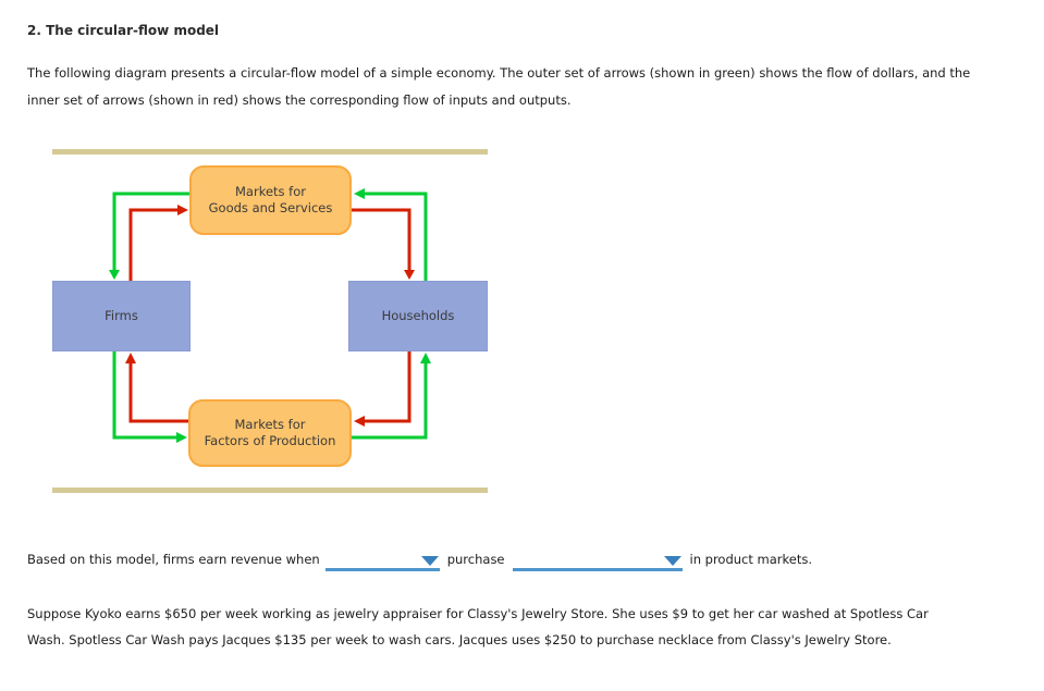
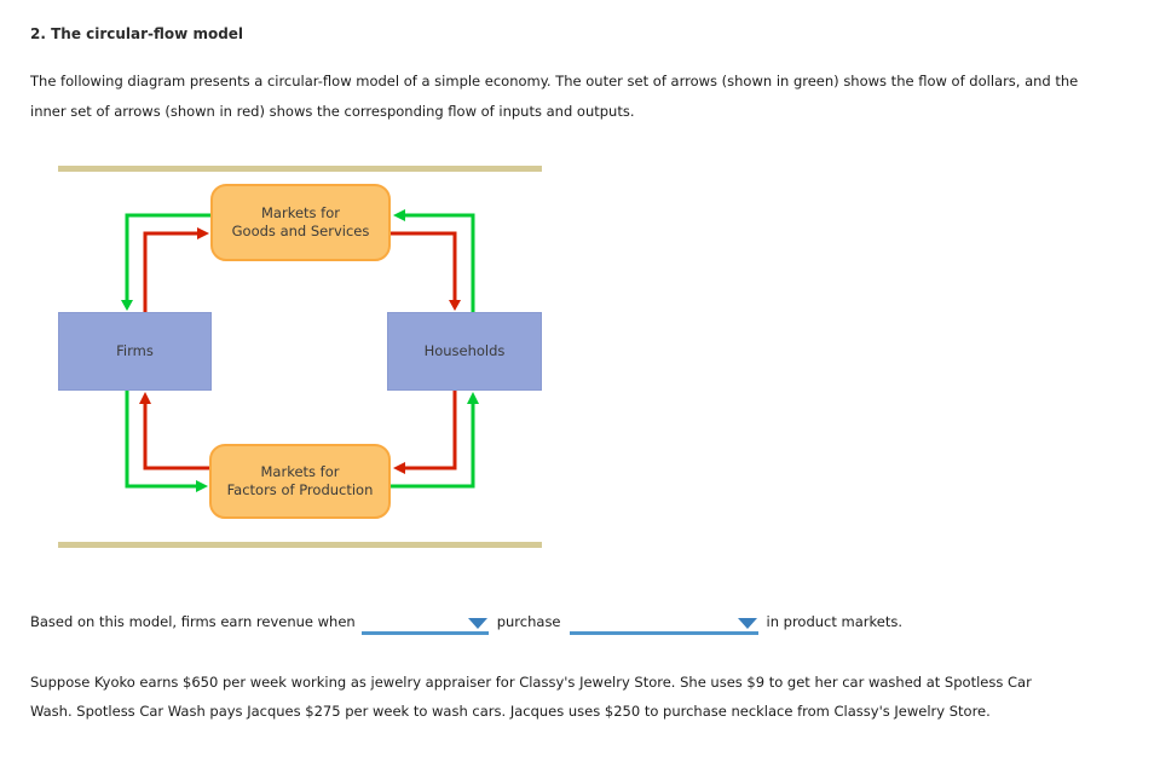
  2. The circular-flow model
  The following diagram presents a circular-flow model of a simple economy. The outer set of arrows (shown in green) shows the flow of dollars, and the
  inner set of arrows (shown in red) shows the corresponding flow of inputs and outputs.
  Markets for
  Goods and Services
  Firms
  Households
  Markets for
  Factors of Production
  Based on this model, firms earn revenue when purchase in product markets.
  Suppose Kyoko earns $650 per week working as jewelry appraiser for Classy's Jewelry Store. She uses $9 to get her car washed at Spotless Car
- Wash. Spotless Car Wash pays Jacques $135 per week to wash cars. Jacques uses $250 to purchase necklace from Classy's Jewelry Store.
+ Wash. Spotless Car Wash pays Jacques $275 per week to wash cars. Jacques uses $250 to purchase necklace from Classy's Jewelry Store.
